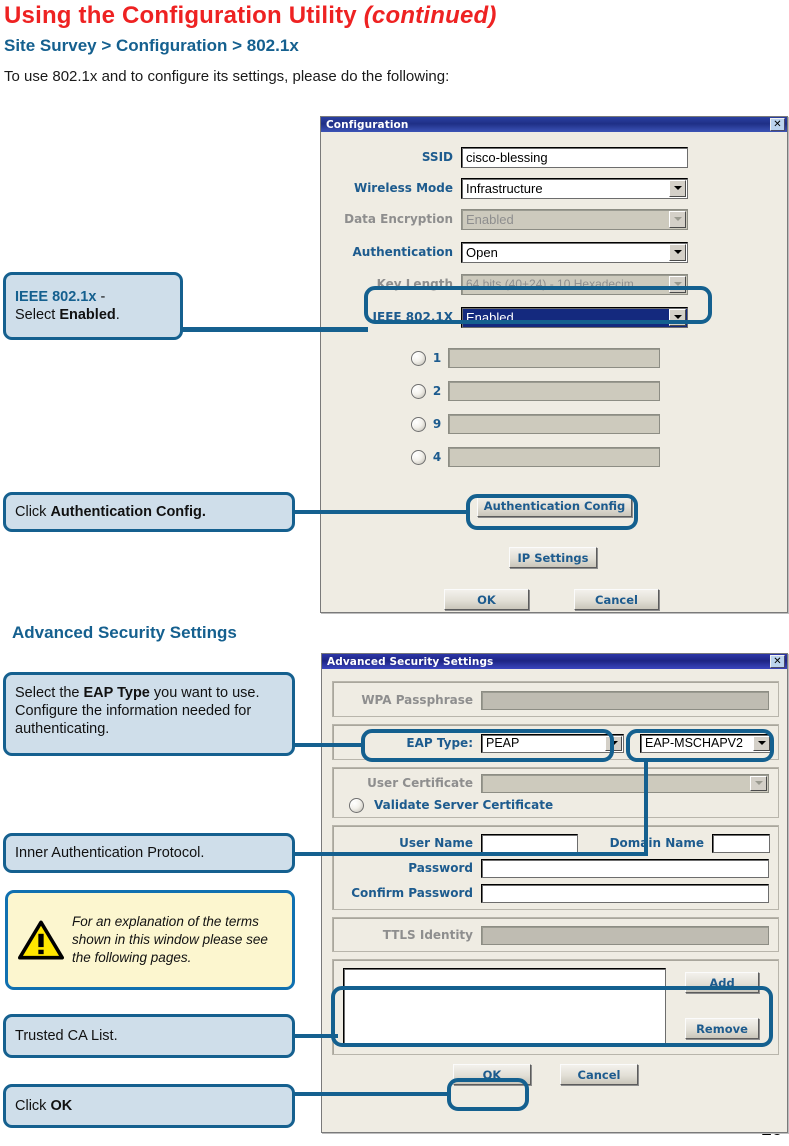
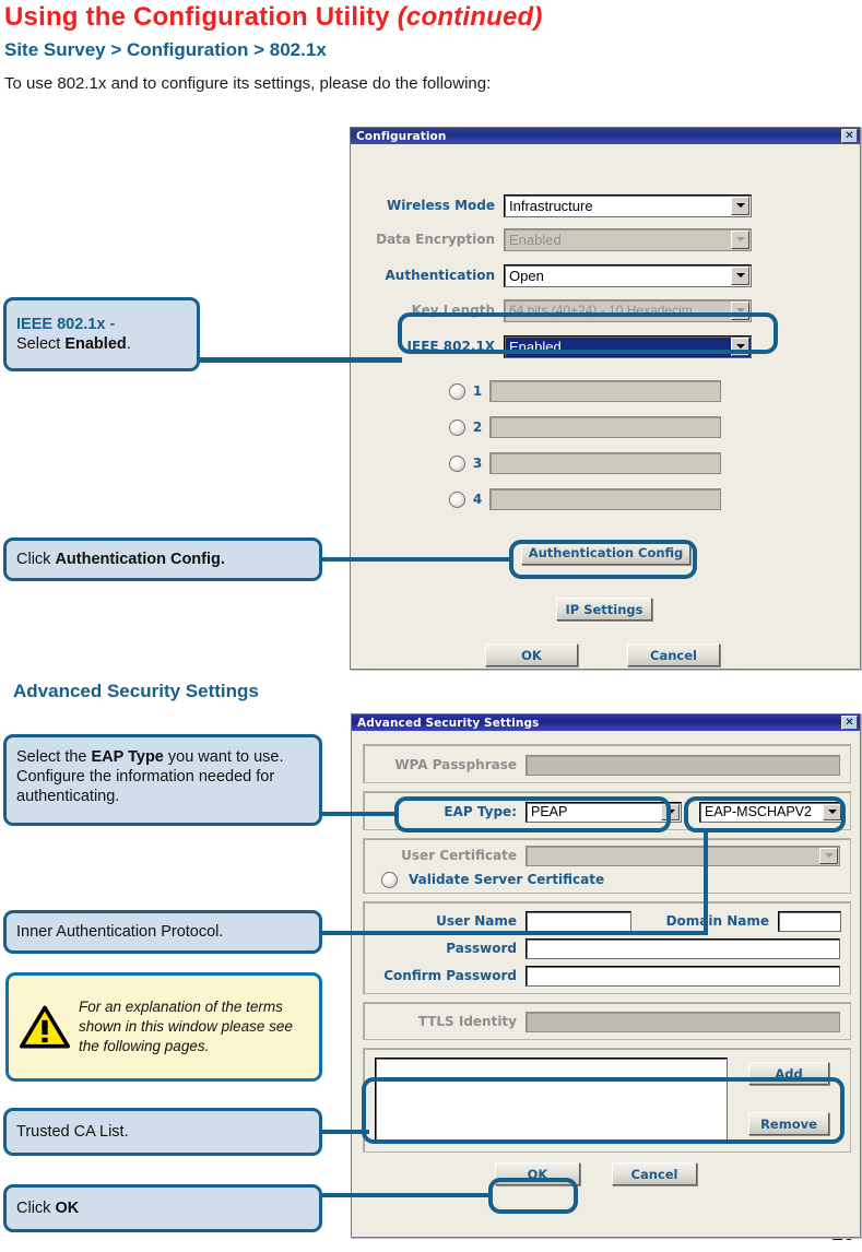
  Using the Configuration Utility (continued)
  Site Survey > Configuration > 802.1x
  To use 802.1x and to configure its settings, please do the following:
  Advanced Security Settings
  Configuration
  ✕
- SSID
- cisco-blessing
  Wireless Mode
  Infrastructure
  Data Encryption
  Enabled
  Authentication
  Open
  Key Length
  64 bits (40+24) - 10 Hexadecim
  IEEE 802.1X
  Enabled
  1
  2
- 9
+ 3
  4
  Authentication Config
  IP Settings
  OK
  Cancel
  IEEE 802.1x -
  Select Enabled.
  Click Authentication Config.
  Advanced Security Settings
  ✕
  WPA Passphrase
  EAP Type:
  PEAP
  EAP-MSCHAPV2
  User Certificate
  Validate Server Certificate
  User Name
  Domin Name
  Password
  Confirm Password
  TTLS Identity
  Add
  Remove
  OK
  Cancel
  Select the EAP Type you want to use. Configure the information needed for authenticating.
  Inner Authentication Protocol.
  For an explanation of the terms shown in this window please see the following pages.
  Trusted CA List.
  Click OK
